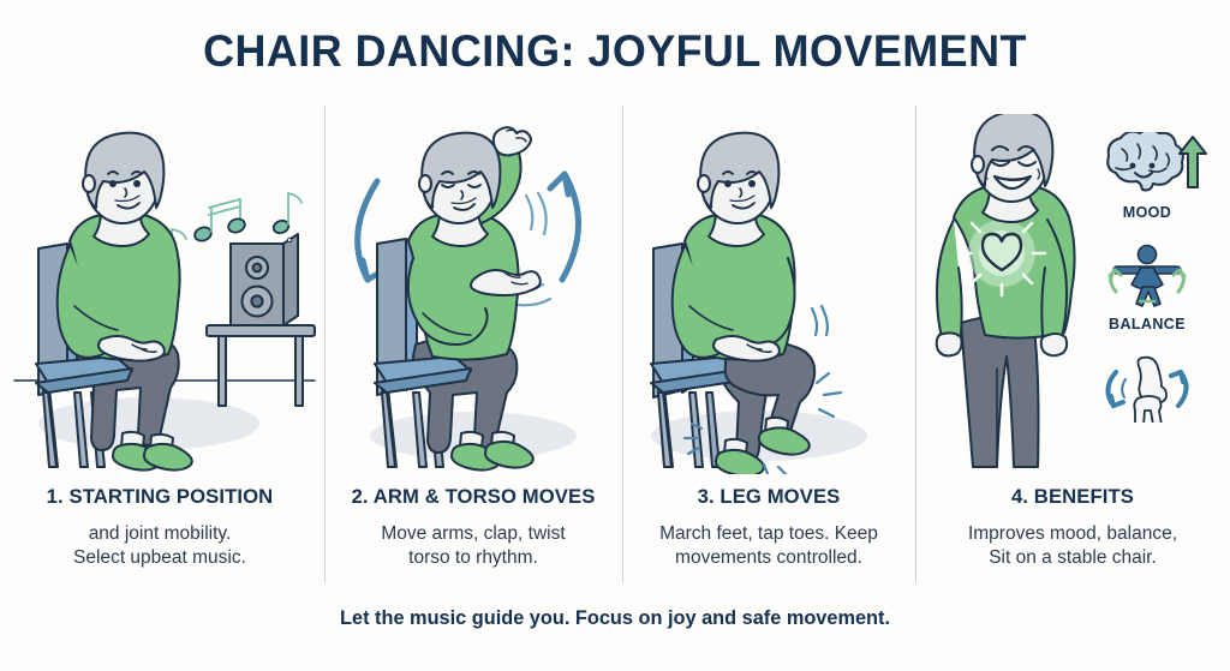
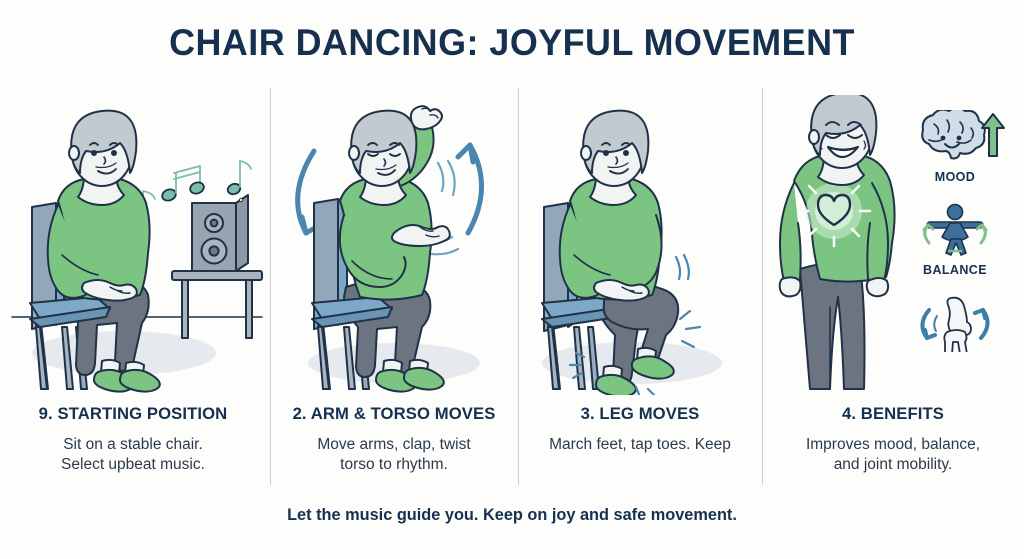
  CHAIR DANCING: JOYFUL MOVEMENT
  MOOD
  BALANCE
- 1. STARTING POSITION
+ 9. STARTING POSITION
- and joint mobility.
+ Sit on a stable chair.
  Select upbeat music.
  2. ARM & TORSO MOVES
  Move arms, clap, twist
  torso to rhythm.
  3. LEG MOVES
  March feet, tap toes. Keep
- movements controlled.
  4. BENEFITS
  Improves mood, balance,
- Sit on a stable chair.
+ and joint mobility.
- Let the music guide you. Focus on joy and safe movement.
+ Let the music guide you. Keep on joy and safe movement.
